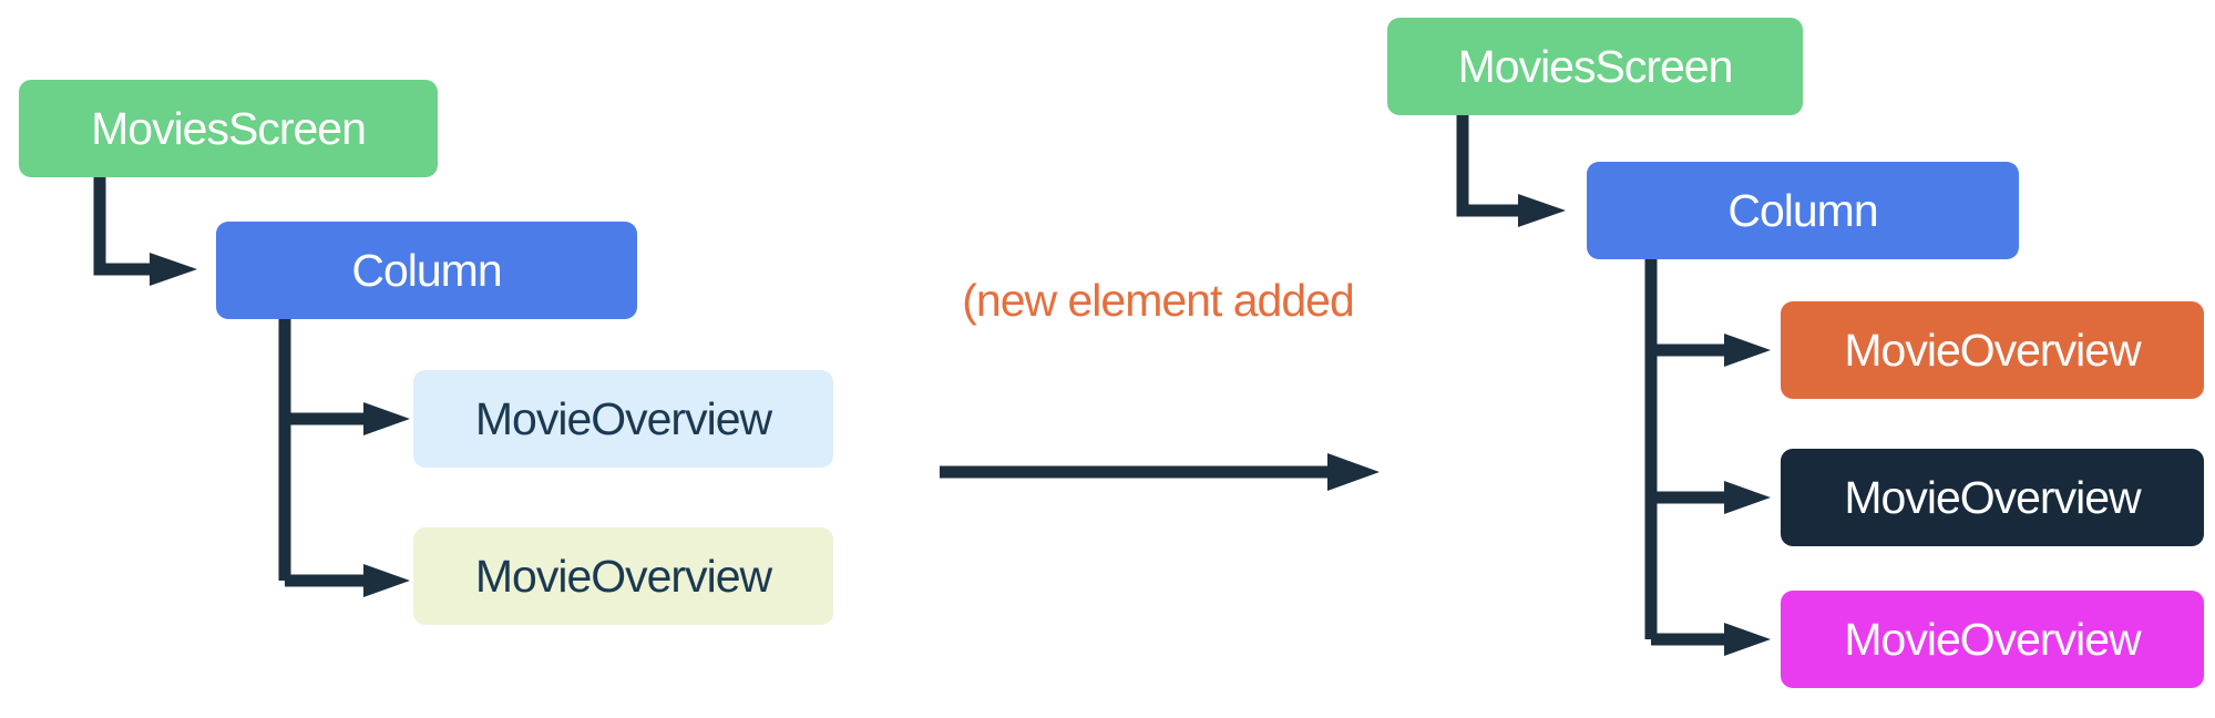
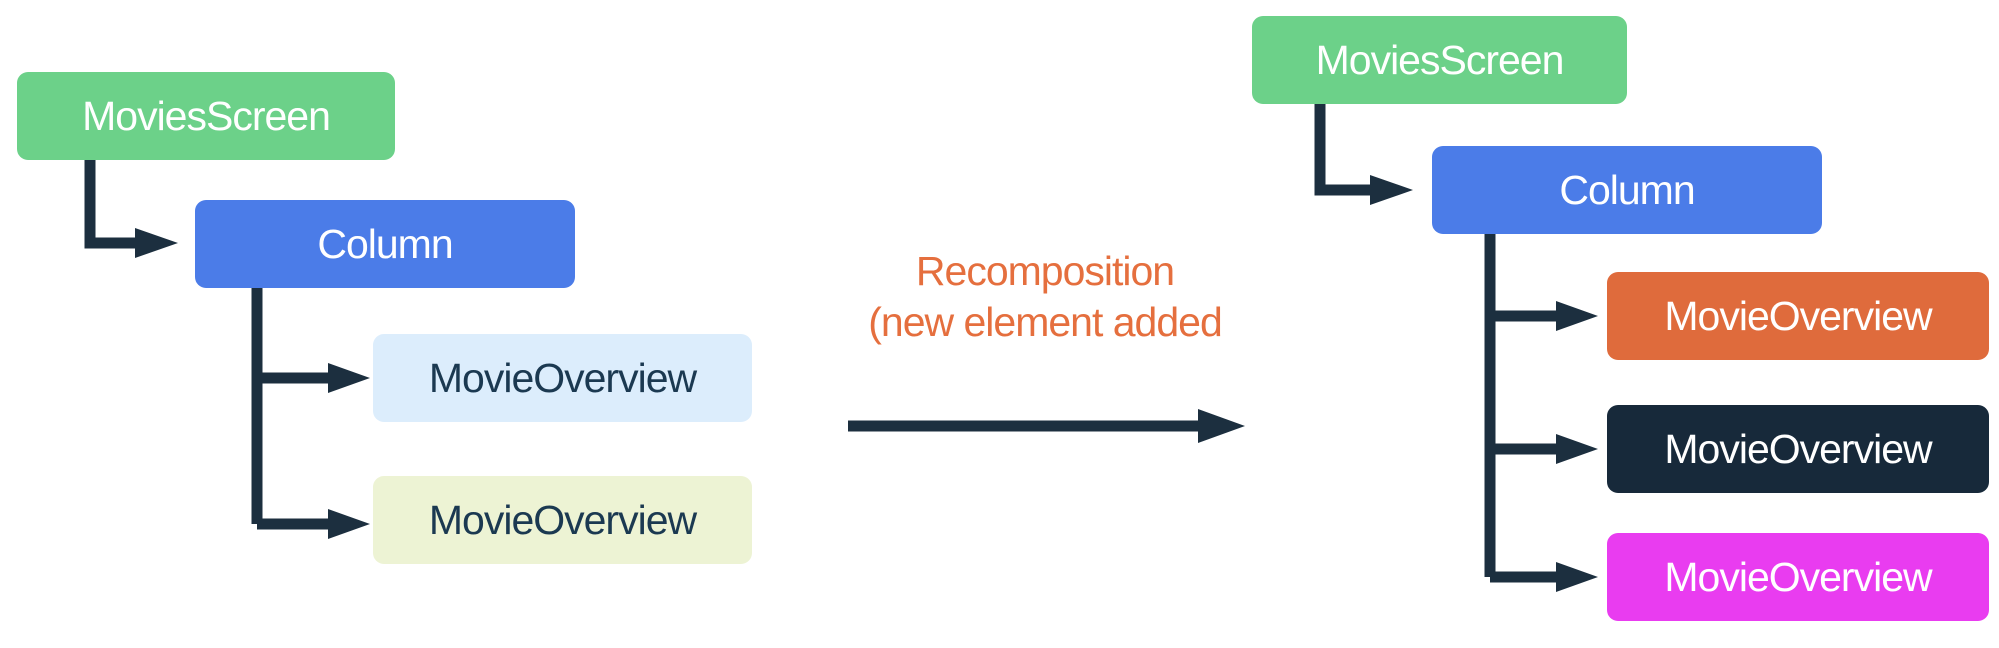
  MoviesScreen
  Column
  MovieOverview
  MovieOverview
+ Recomposition
  (new element added
  MoviesScreen
  Column
  MovieOverview
  MovieOverview
  MovieOverview
